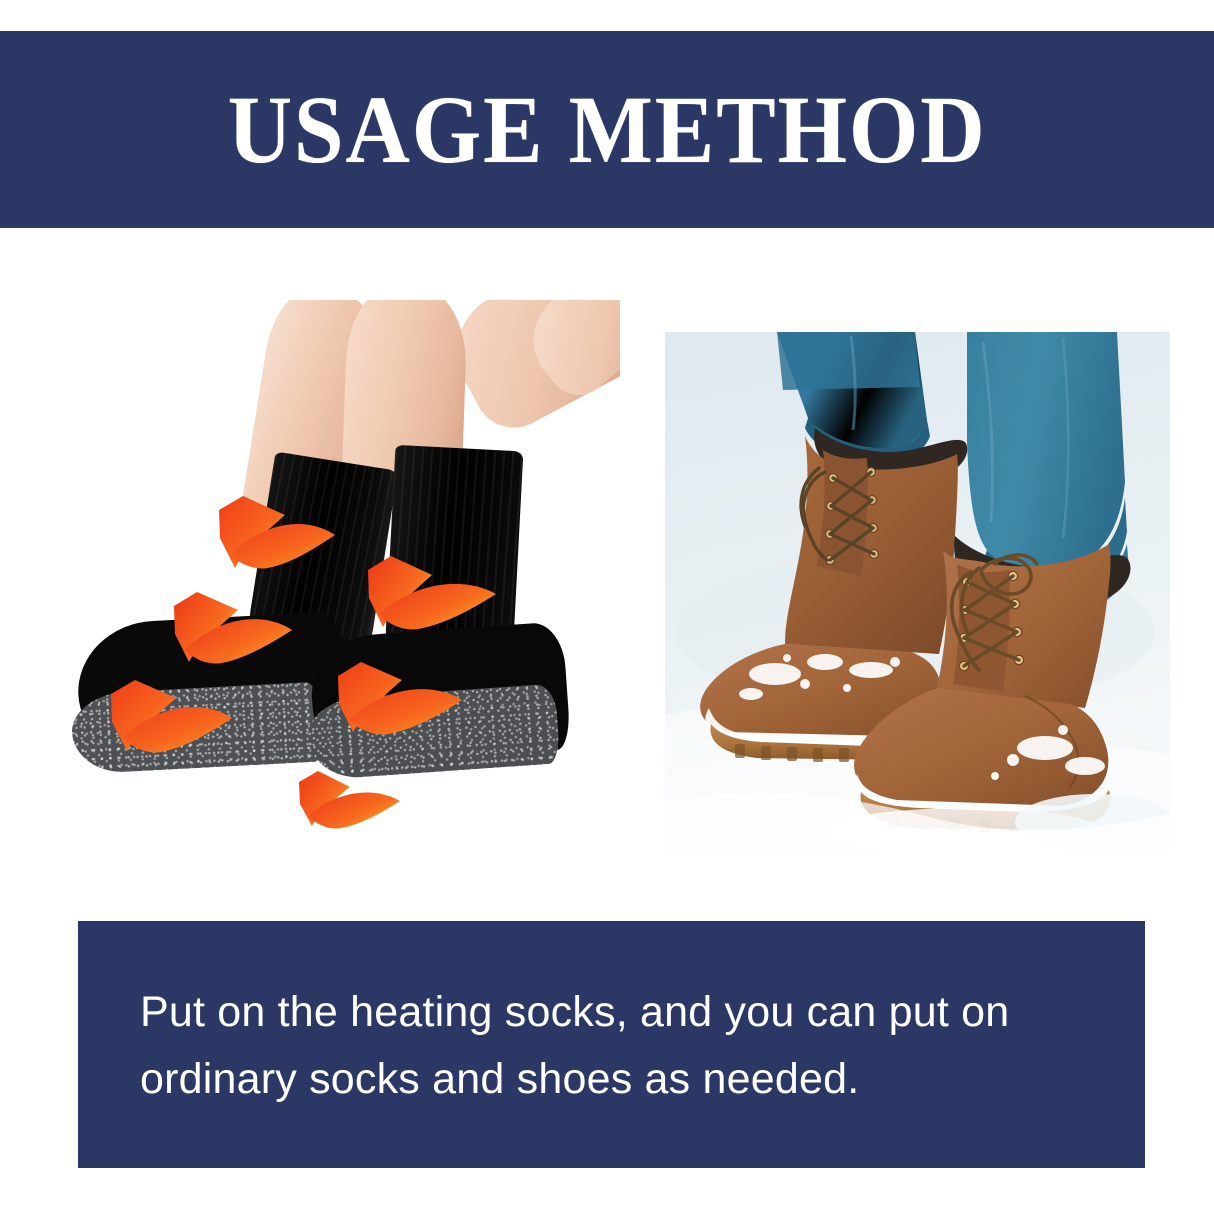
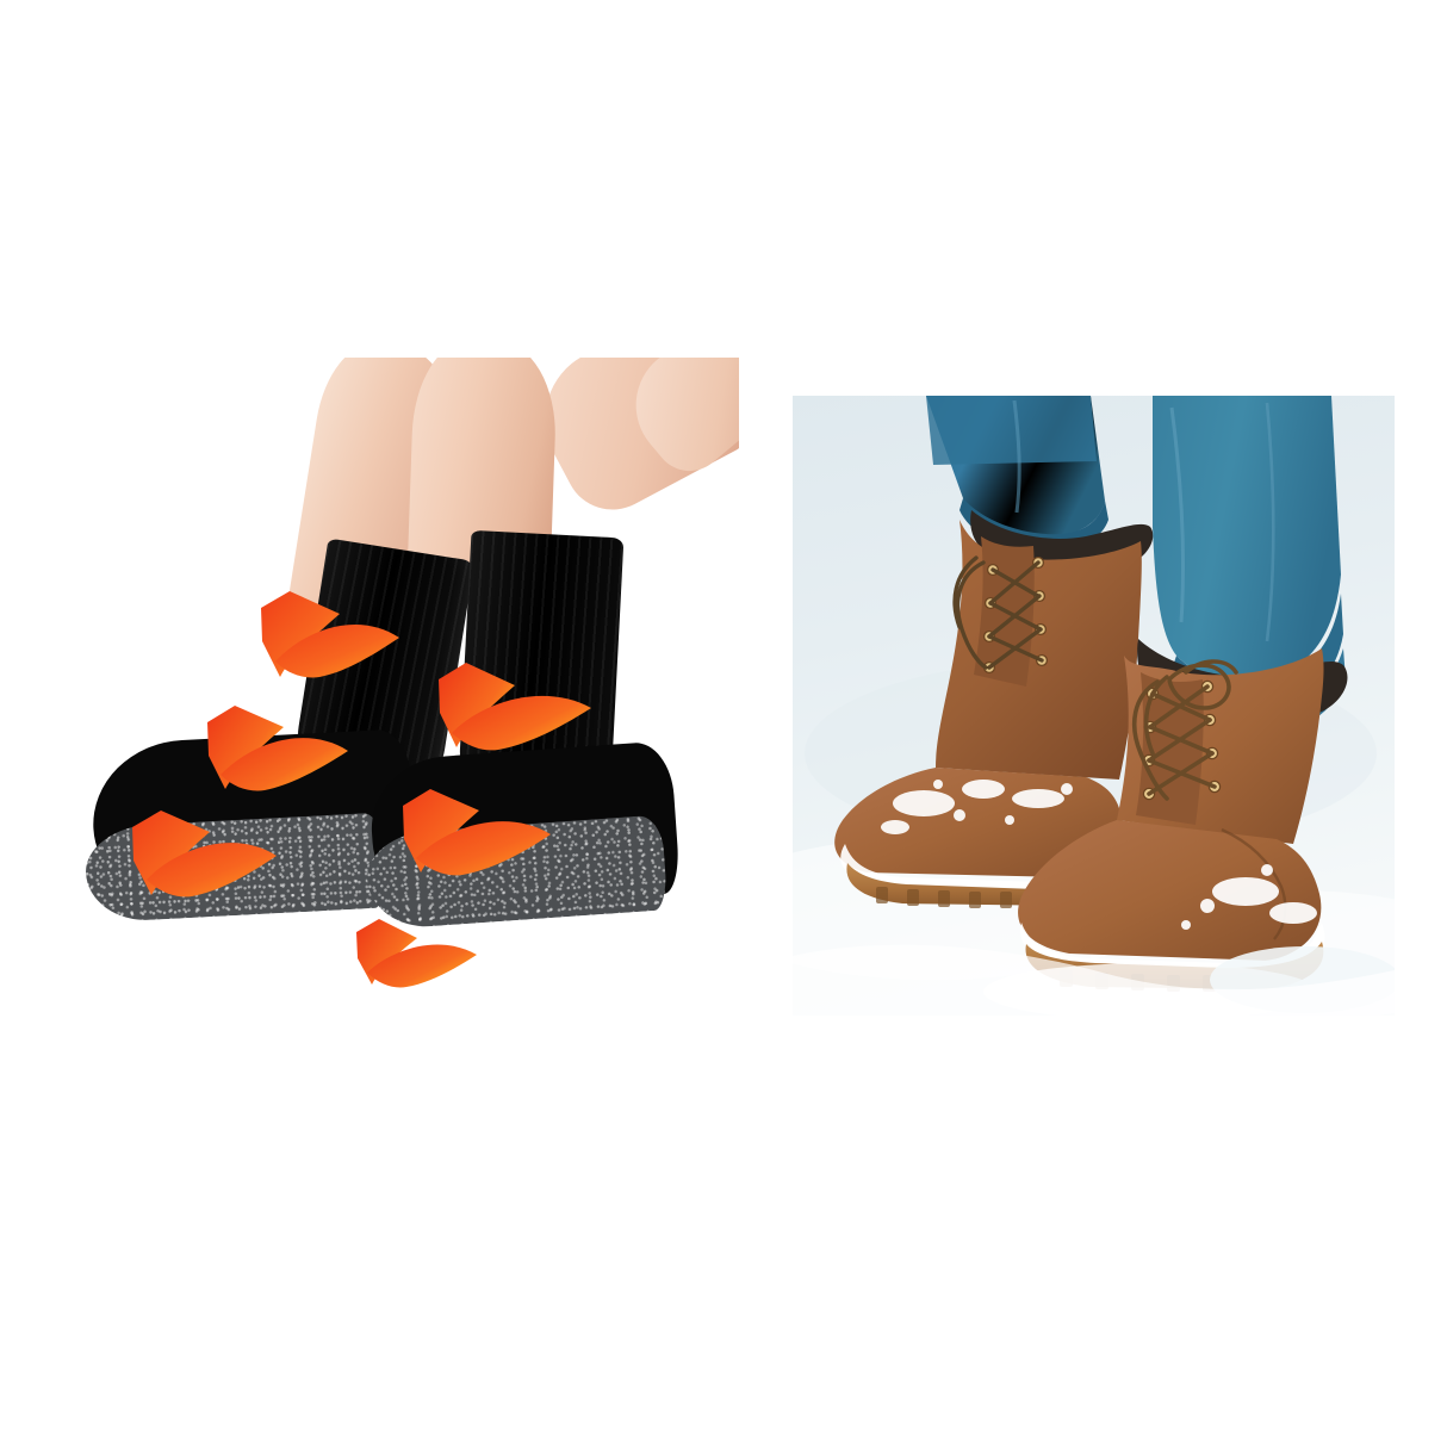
- USAGE METHOD
- Put on the heating socks, and you can put on ordinary socks and shoes as needed.
